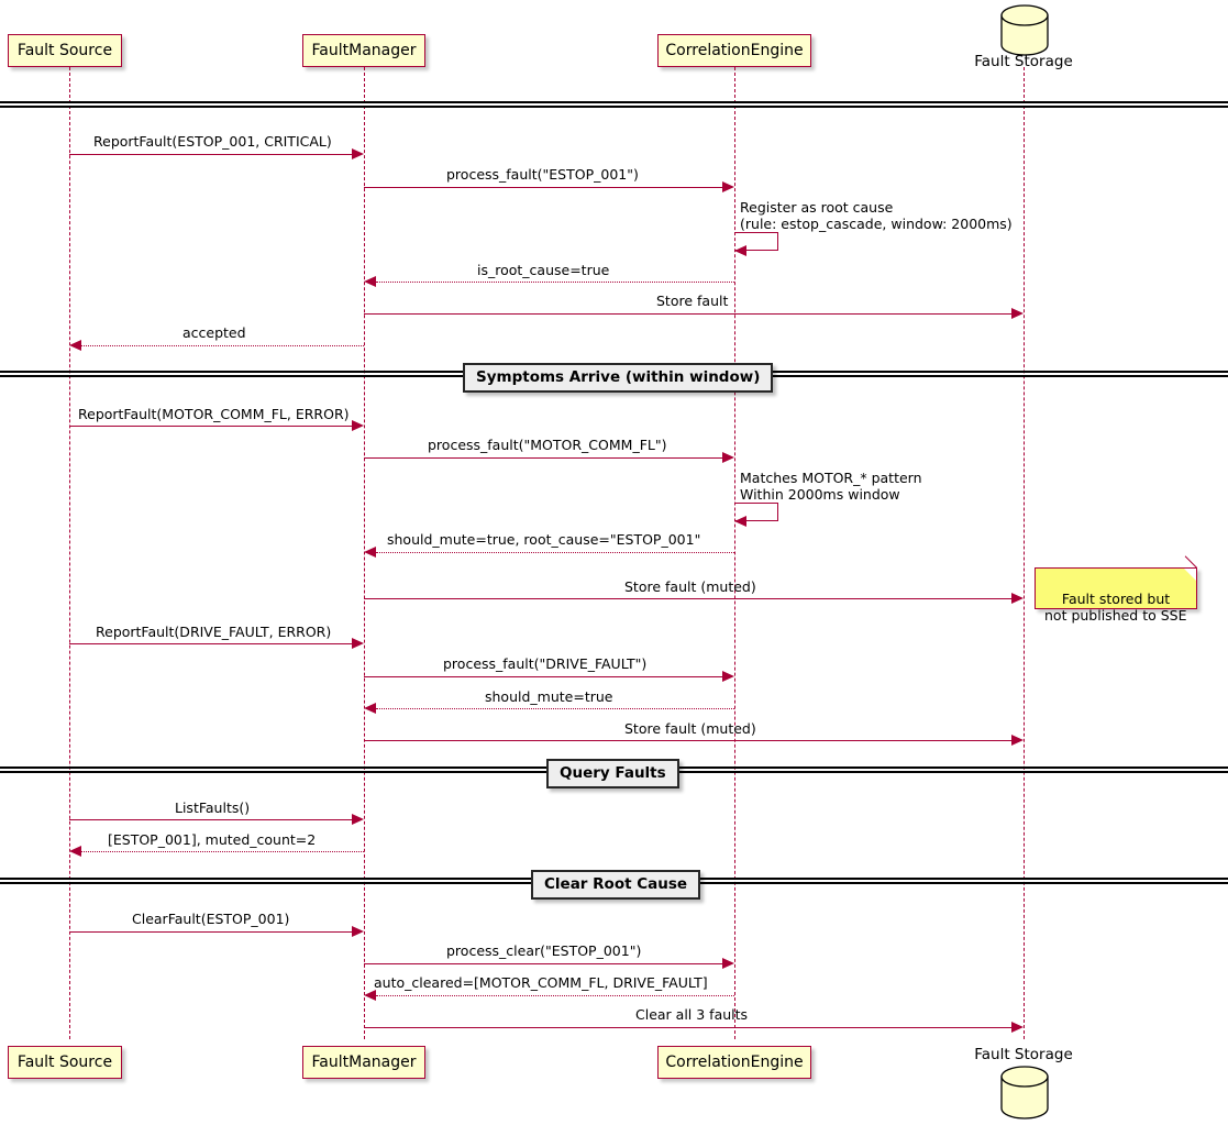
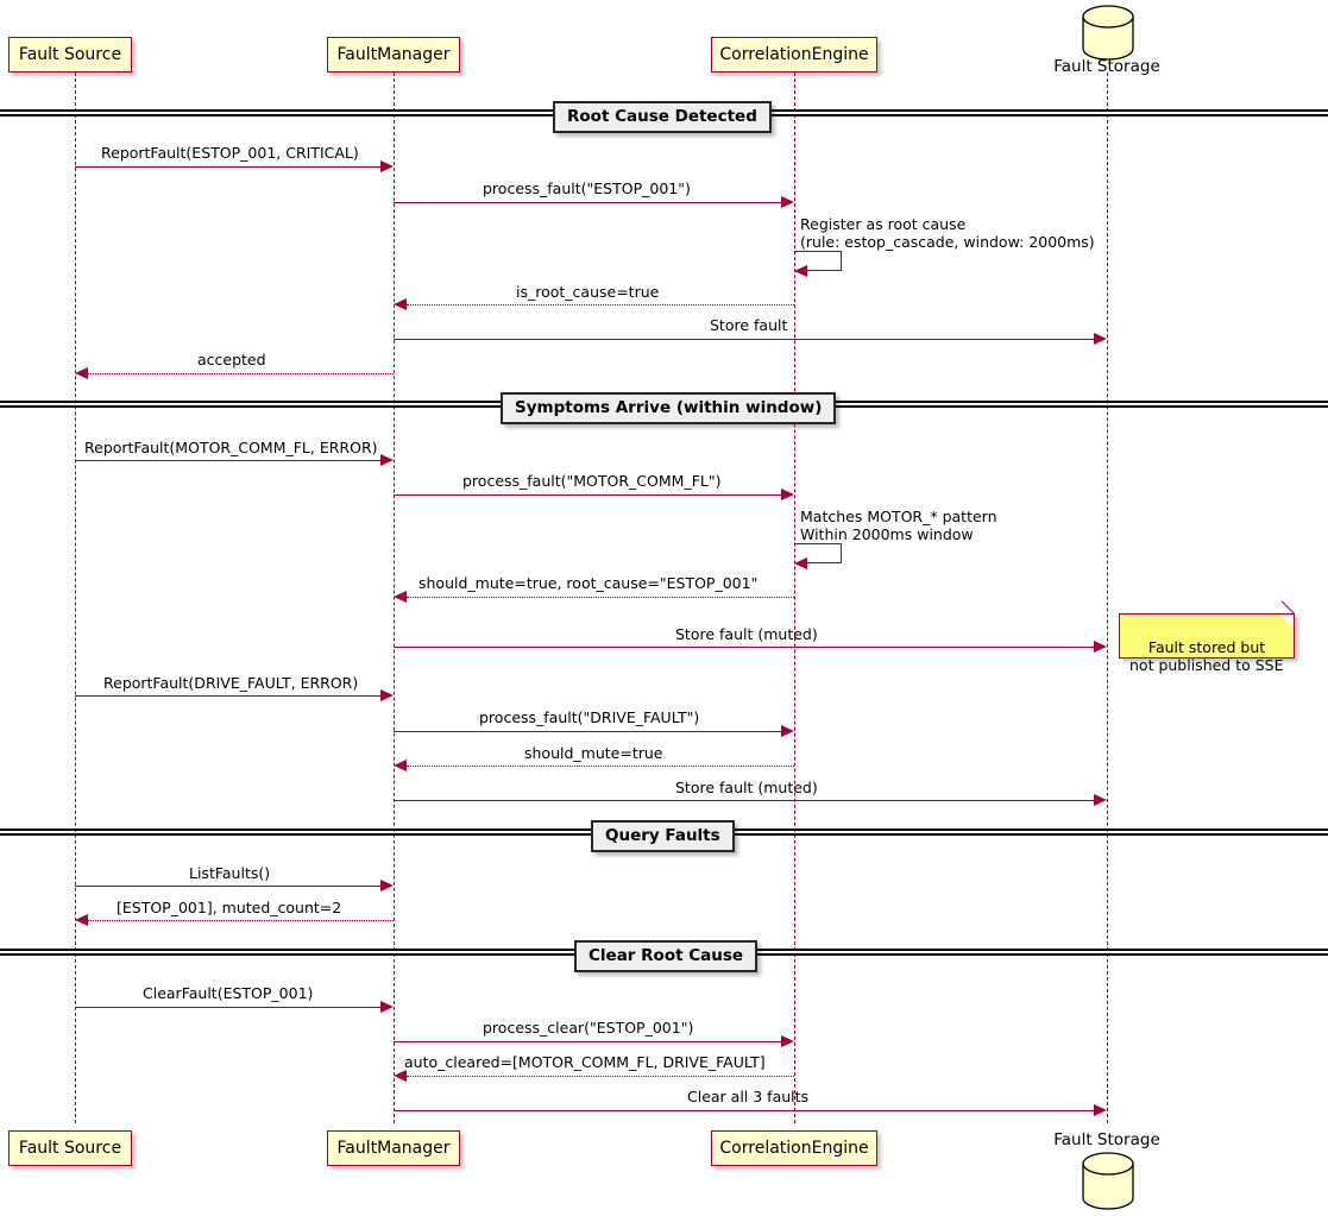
  Fault Source
  FaultManager
  CorrelationEngine
  Fault Storage
+ Root Cause Detected
  Symptoms Arrive (within window)
  Query Faults
  Clear Root Cause
  ReportFault(ESTOP_001, CRITICAL)
  process_fault("ESTOP_001")
  Register as root cause
  (rule: estop_cascade, window: 2000ms)
  is_root_cause=true
  Store fault
  accepted
  ReportFault(MOTOR_COMM_FL, ERROR)
  process_fault("MOTOR_COMM_FL")
  Matches MOTOR_* pattern
  Within 2000ms window
  should_mute=true, root_cause="ESTOP_001"
  Fault stored but
  not published to SSE
  Store fault (muted)
  ReportFault(DRIVE_FAULT, ERROR)
  process_fault("DRIVE_FAULT")
  should_mute=true
  Store fault (muted)
  ListFaults()
  [ESTOP_001], muted_count=2
  ClearFault(ESTOP_001)
  process_clear("ESTOP_001")
  auto_cleared=[MOTOR_COMM_FL, DRIVE_FAULT]
  Clear all 3 faults
  Fault Source
  FaultManager
  CorrelationEngine
  Fault Storage
